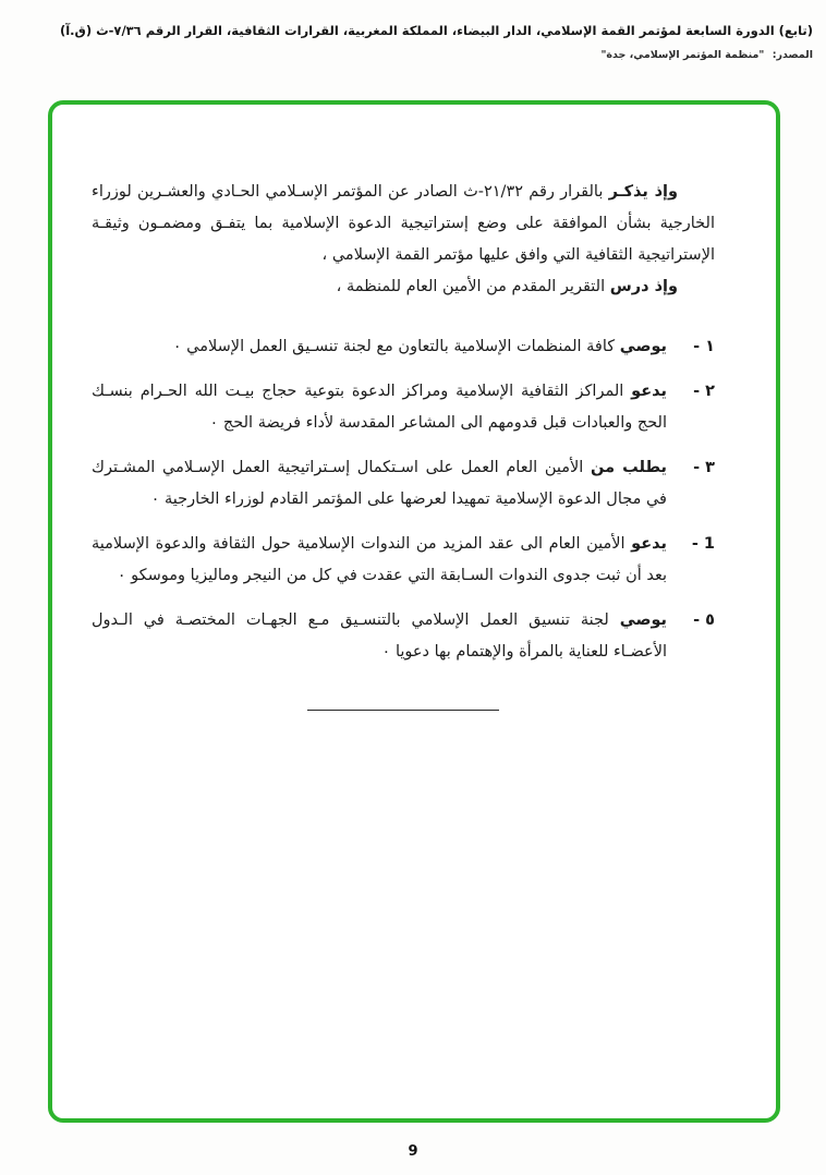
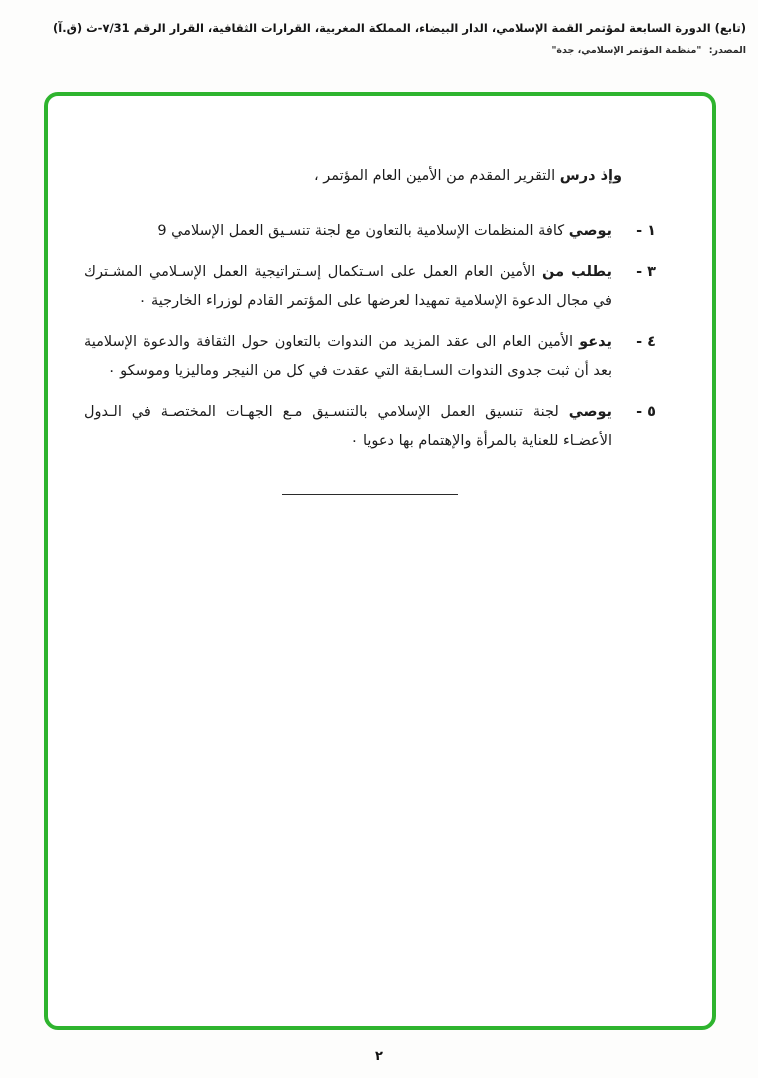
- (تابع) الدورة السابعة لمؤتمر القمة الإسلامي، الدار البيضاء، المملكة المغربية، القرارات الثقافية، القرار الرقم ٧/٣٦-ث (ق.آ)
+ (تابع) الدورة السابعة لمؤتمر القمة الإسلامي، الدار البيضاء، المملكة المغربية، القرارات الثقافية، القرار الرقم ٧/31-ث (ق.آ)
  المصدر: "منظمة المؤتمر الإسلامي، جدة"
- وإذ يذكـر بالقرار رقم ٢١/٣٢-ث الصادر عن المؤتمر الإسـلامي الحـادي والعشـرين لوزراء الخارجية بشأن الموافقة على وضع إستراتيجية الدعوة الإسلامية بما يتفـق ومضمـون وثيقـة الإستراتيجية الثقافية التي وافق عليها مؤتمر القمة الإسلامي ،
- وإذ درس التقرير المقدم من الأمين العام للمنظمة ،
+ وإذ درس التقرير المقدم من الأمين العام المؤتمر ،
  ١ -
- يوصي كافة المنظمات الإسلامية بالتعاون مع لجنة تنسـيق العمل الإسلامي ٠
+ يوصي كافة المنظمات الإسلامية بالتعاون مع لجنة تنسـيق العمل الإسلامي 9
- ٢ -
- يدعو المراكز الثقافية الإسلامية ومراكز الدعوة بتوعية حجاج بيـت الله الحـرام بنسـك الحج والعبادات قبل قدومهم الى المشاعر المقدسة لأداء فريضة الحج ٠
  ٣ -
  يطلب من الأمين العام العمل على اسـتكمال إسـتراتيجية العمل الإسـلامي المشـترك في مجال الدعوة الإسلامية تمهيدا لعرضها على المؤتمر القادم لوزراء الخارجية ٠
- 1 -
+ ٤ -
- يدعو الأمين العام الى عقد المزيد من الندوات الإسلامية حول الثقافة والدعوة الإسلامية بعد أن ثبت جدوى الندوات السـابقة التي عقدت في كل من النيجر وماليزيا وموسكو ٠
+ يدعو الأمين العام الى عقد المزيد من الندوات بالتعاون حول الثقافة والدعوة الإسلامية بعد أن ثبت جدوى الندوات السـابقة التي عقدت في كل من النيجر وماليزيا وموسكو ٠
  ٥ -
  يوصي لجنة تنسيق العمل الإسلامي بالتنسـيق مـع الجهـات المختصـة في الـدول الأعضـاء للعناية بالمرأة والإهتمام بها دعويا ٠
- 9
+ ٢
